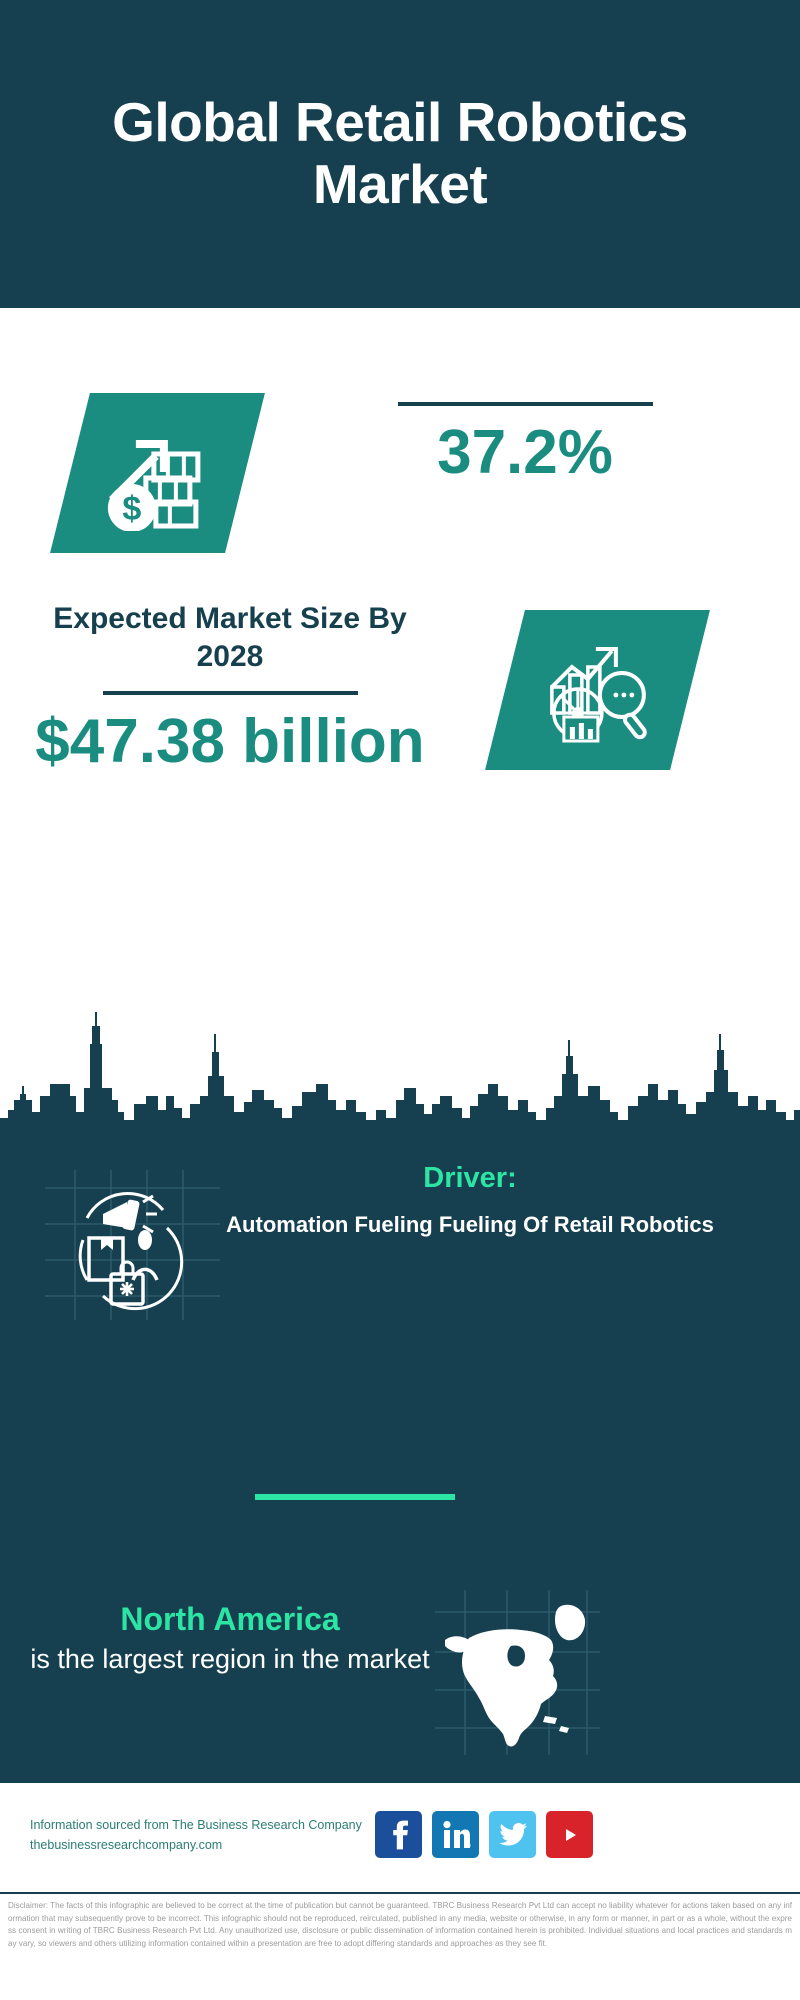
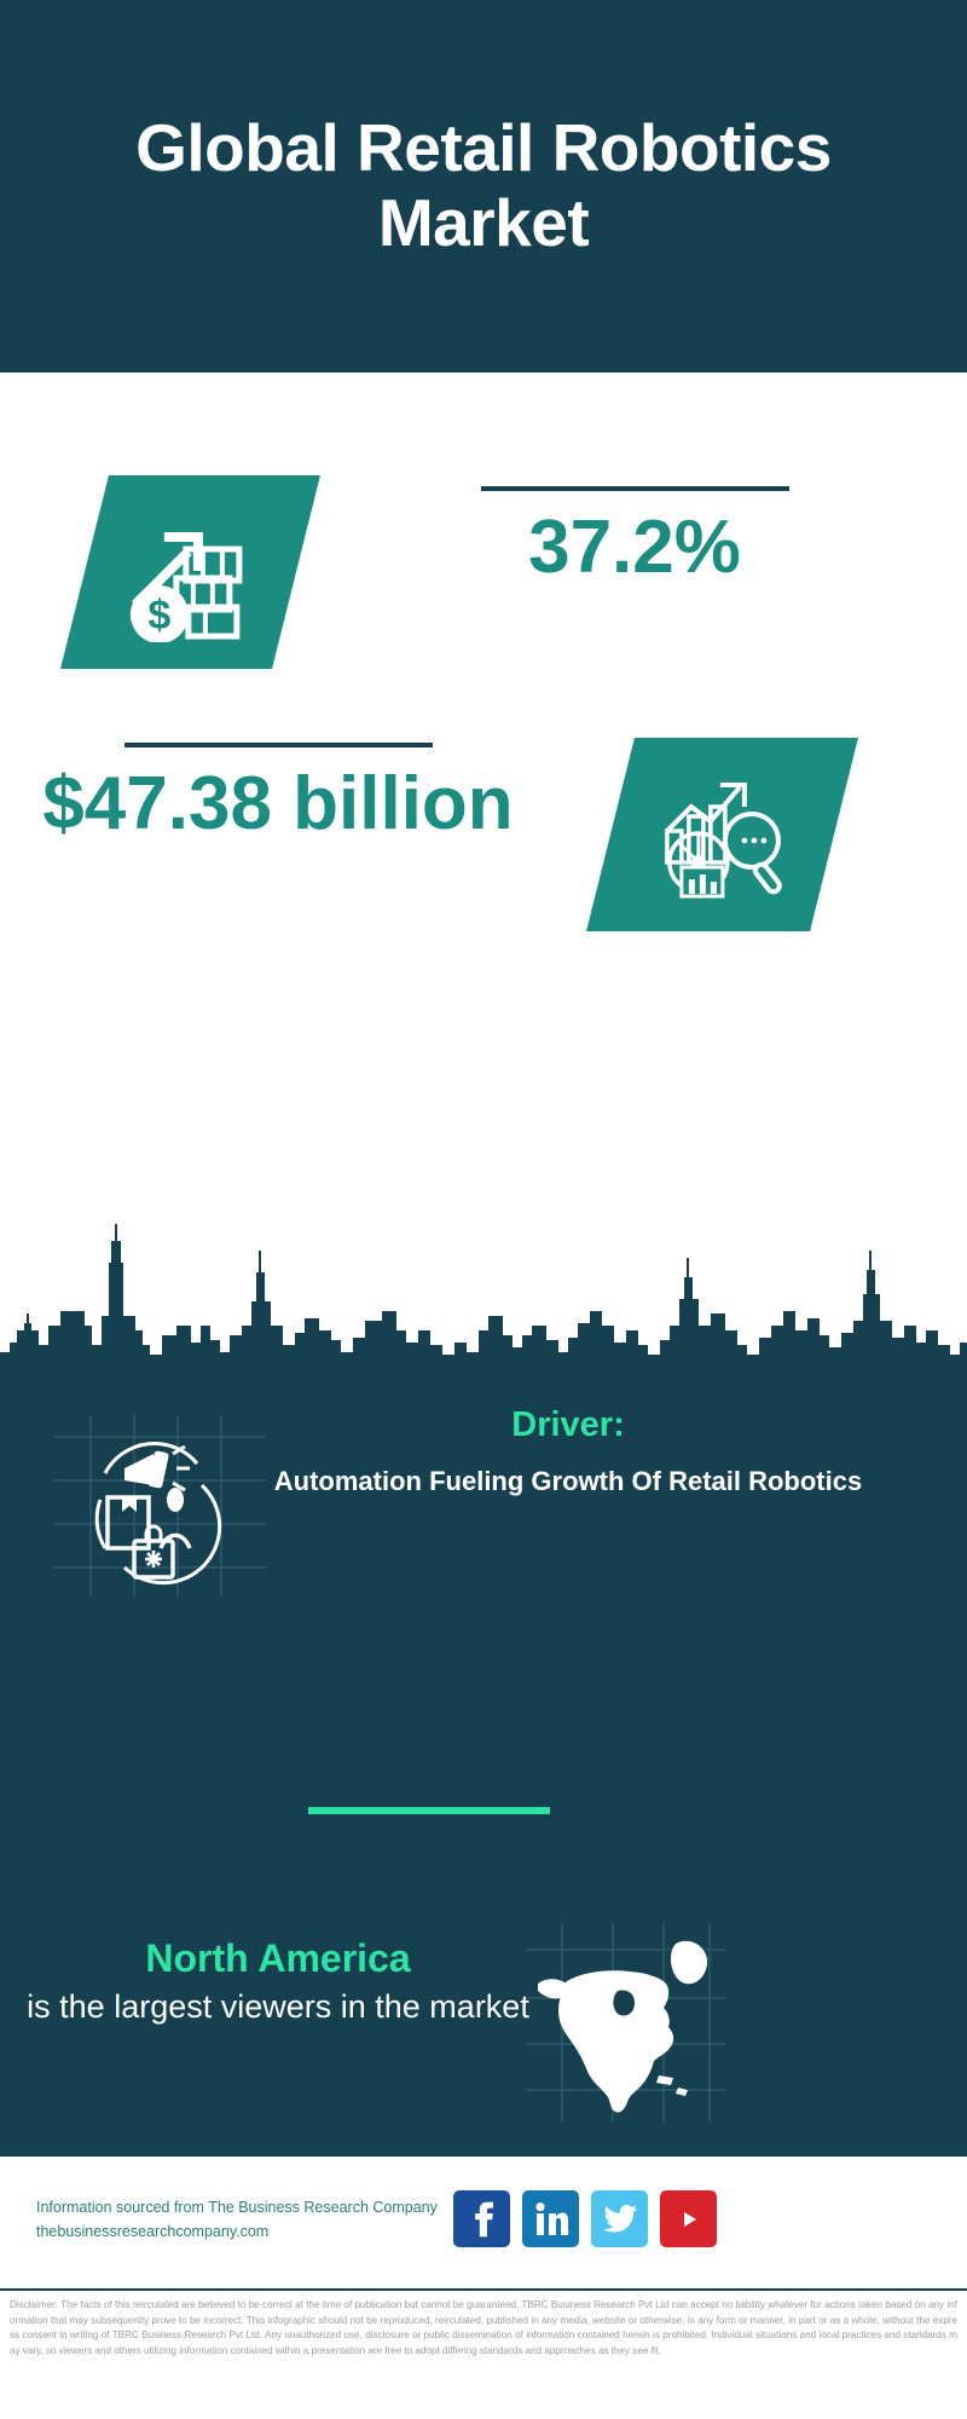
  Global Retail Robotics Market
  37.2%
- Expected Market Size By 2028
  $47.38 billion
  Driver:
- Automation Fueling Fueling Of Retail Robotics
+ Automation Fueling Growth Of Retail Robotics
  North America
- is the largest region in the market
+ is the largest viewers in the market
  Information sourced from The Business Research Company
  thebusinessresearchcompany.com
- Disclaimer: The facts of this infographic are believed to be correct at the time of publication but cannot be guaranteed. TBRC Business Research Pvt Ltd can accept no liability whatever for actions taken based on any information that may subsequently prove to be incorrect. This infographic should not be reproduced, reirculated, published in any media, website or otherwise, in any form or manner, in part or as a whole, without the express consent in writing of TBRC Business Research Pvt Ltd. Any unauthorized use, disclosure or public dissemination of information contained herein is prohibited. Individual situations and local practices and standards may vary, so viewers and others utilizing information contained within a presentation are free to adopt differing standards and approaches as they see fit.
+ Disclaimer: The facts of this reirculated are believed to be correct at the time of publication but cannot be guaranteed. TBRC Business Research Pvt Ltd can accept no liability whatever for actions taken based on any information that may subsequently prove to be incorrect. This infographic should not be reproduced, reirculated, published in any media, website or otherwise, in any form or manner, in part or as a whole, without the express consent in writing of TBRC Business Research Pvt Ltd. Any unauthorized use, disclosure or public dissemination of information contained herein is prohibited. Individual situations and local practices and standards may vary, so viewers and others utilizing information contained within a presentation are free to adopt differing standards and approaches as they see fit.
